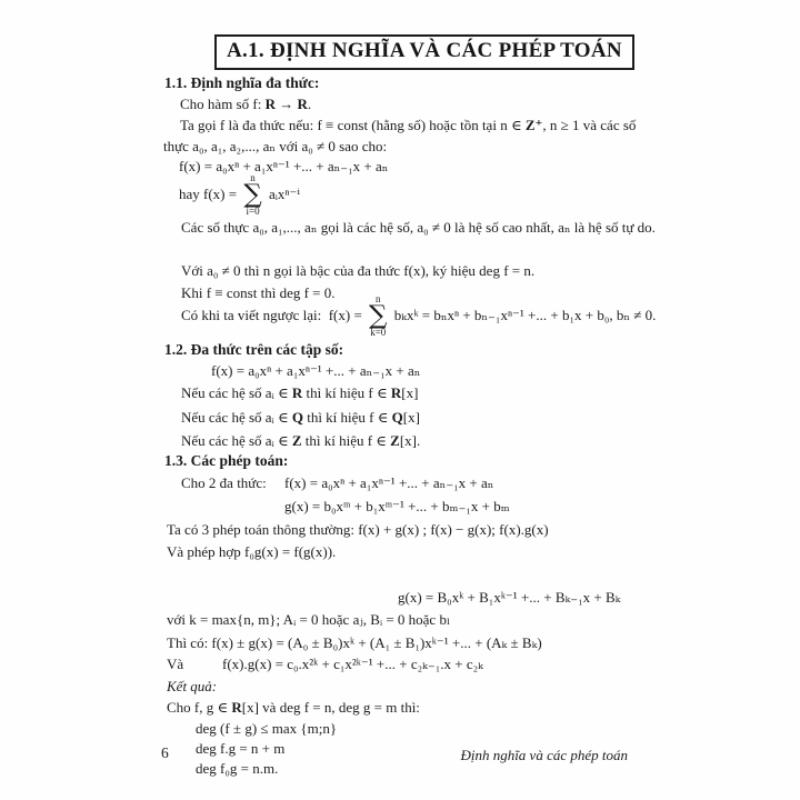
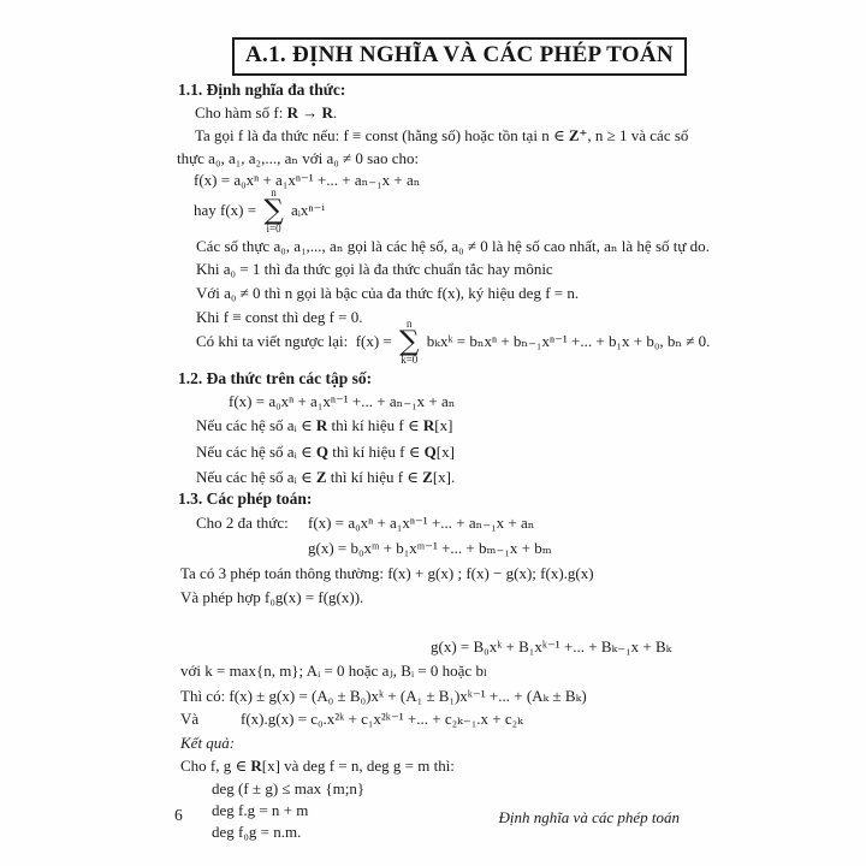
  A.1. ĐỊNH NGHĨA VÀ CÁC PHÉP TOÁN
  1.1. Định nghĩa đa thức:
  Cho hàm số f: R → R.
  Ta gọi f là đa thức nếu: f ≡ const (hằng số) hoặc tồn tại n ∈ Z⁺, n ≥ 1 và các số
  thực a₀, a₁, a₂,..., aₙ với a₀ ≠ 0 sao cho:
  f(x) = a₀xⁿ + a₁xⁿ⁻¹ +... + aₙ₋₁x + aₙ
  hay f(x) =
  n
  ∑
  i=0
  aᵢxⁿ⁻ⁱ
  Các số thực a₀, a₁,..., aₙ gọi là các hệ số, a₀ ≠ 0 là hệ số cao nhất, aₙ là hệ số tự do.
+ Khi a₀ = 1 thì đa thức gọi là đa thức chuẩn tắc hay mônic
  Với a₀ ≠ 0 thì n gọi là bậc của đa thức f(x), ký hiệu deg f = n.
  Khi f ≡ const thì deg f = 0.
  Có khi ta viết ngược lại: f(x) =
  n
  ∑
  k=0
  bₖxᵏ = bₙxⁿ + bₙ₋₁xⁿ⁻¹ +... + b₁x + b₀, bₙ ≠ 0.
  1.2. Đa thức trên các tập số:
  f(x) = a₀xⁿ + a₁xⁿ⁻¹ +... + aₙ₋₁x + aₙ
  Nếu các hệ số aᵢ ∈ R thì kí hiệu f ∈ R[x]
  Nếu các hệ số aᵢ ∈ Q thì kí hiệu f ∈ Q[x]
  Nếu các hệ số aᵢ ∈ Z thì kí hiệu f ∈ Z[x].
  1.3. Các phép toán:
  Cho 2 đa thức: f(x) = a₀xⁿ + a₁xⁿ⁻¹ +... + aₙ₋₁x + aₙ
  g(x) = b₀xᵐ + b₁xᵐ⁻¹ +... + bₘ₋₁x + bₘ
  Ta có 3 phép toán thông thường: f(x) + g(x) ; f(x) − g(x); f(x).g(x)
  Và phép hợp f₀g(x) = f(g(x)).
  g(x) = B₀xᵏ + B₁xᵏ⁻¹ +... + Bₖ₋₁x + Bₖ
  với k = max{n, m}; Aᵢ = 0 hoặc aⱼ, Bᵢ = 0 hoặc bₗ
  Thì có: f(x) ± g(x) = (A₀ ± B₀)xᵏ + (A₁ ± B₁)xᵏ⁻¹ +... + (Aₖ ± Bₖ)
  Và f(x).g(x) = c₀.x²ᵏ + c₁x²ᵏ⁻¹ +... + c₂ₖ₋₁.x + c₂ₖ
  Kết quả:
  Cho f, g ∈ R[x] và deg f = n, deg g = m thì:
  deg (f ± g) ≤ max {m;n}
  deg f.g = n + m
  deg f₀g = n.m.
  6
  Định nghĩa và các phép toán
